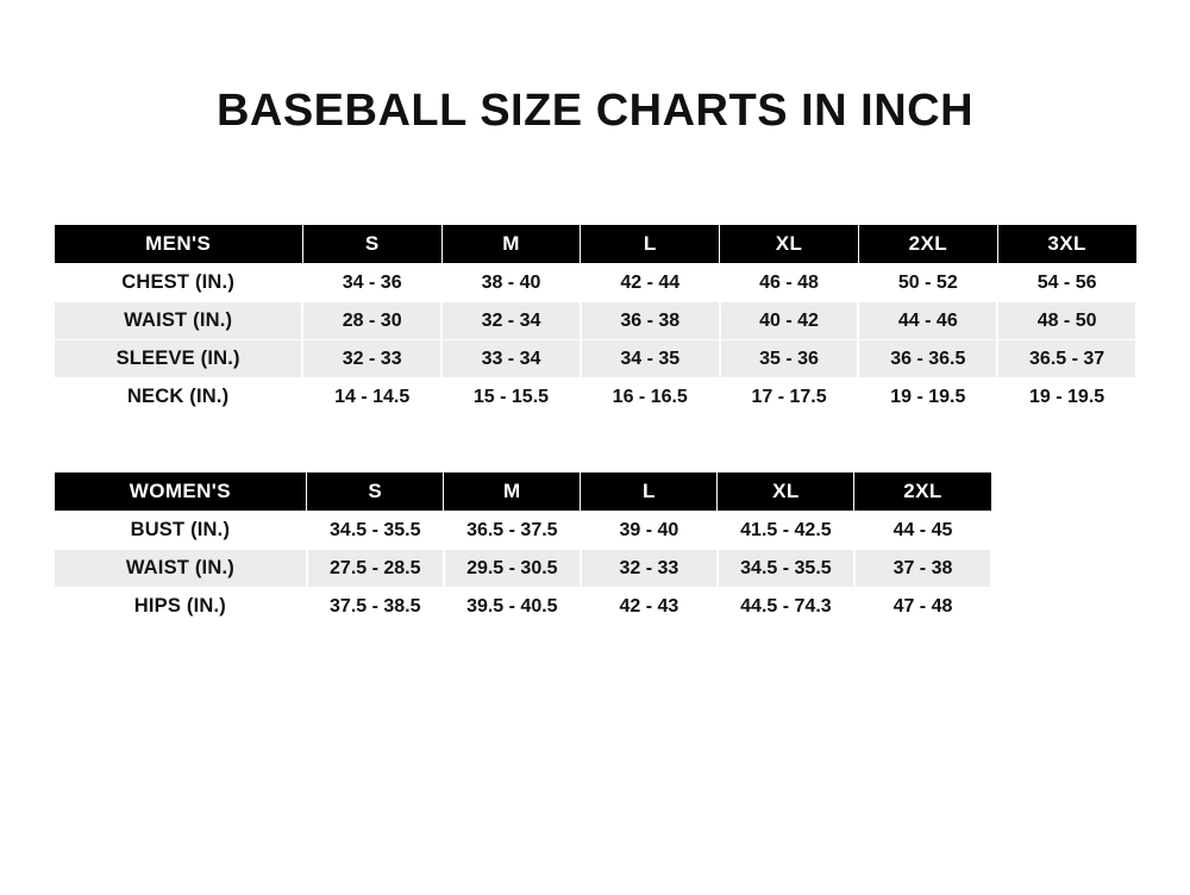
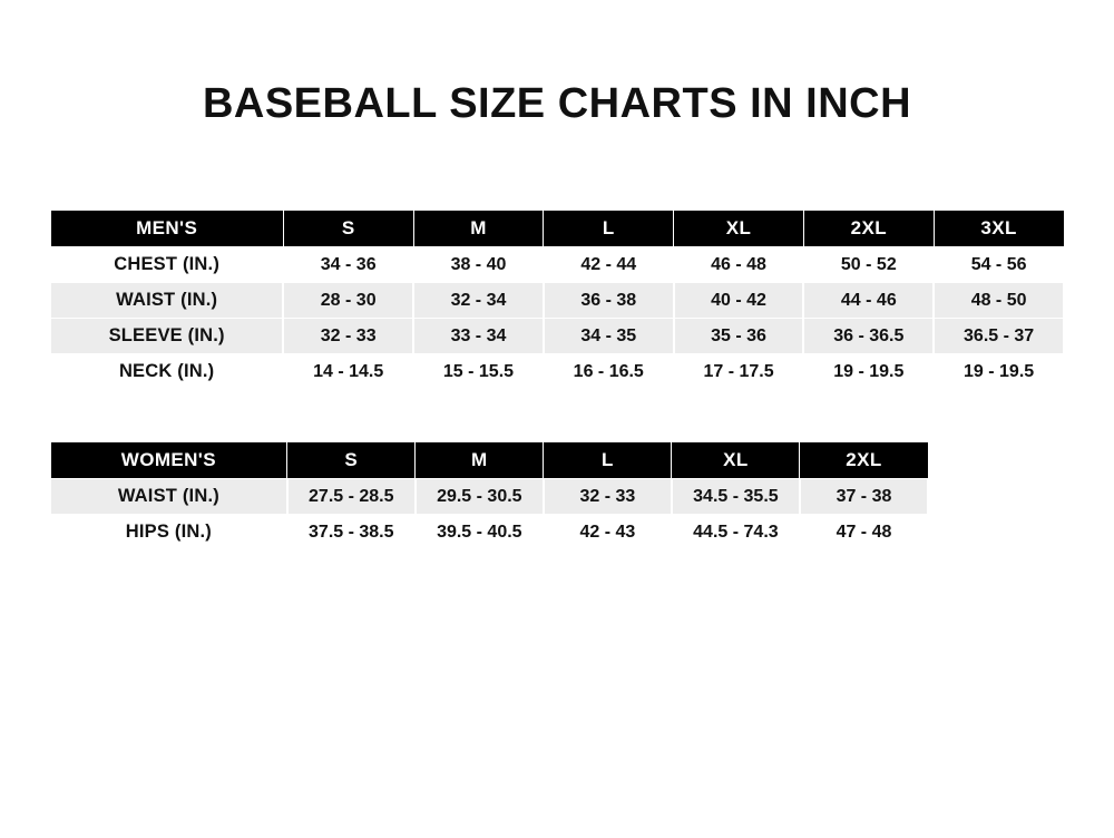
  BASEBALL SIZE CHARTS IN INCH
  MEN'S	S	M	L	XL	2XL	3XL
  CHEST (IN.)	34 - 36	38 - 40	42 - 44	46 - 48	50 - 52	54 - 56
  WAIST (IN.)	28 - 30	32 - 34	36 - 38	40 - 42	44 - 46	48 - 50
  SLEEVE (IN.)	32 - 33	33 - 34	34 - 35	35 - 36	36 - 36.5	36.5 - 37
  NECK (IN.)	14 - 14.5	15 - 15.5	16 - 16.5	17 - 17.5	19 - 19.5	19 - 19.5
  WOMEN'S	S	M	L	XL	2XL
- BUST (IN.)	34.5 - 35.5	36.5 - 37.5	39 - 40	41.5 - 42.5	44 - 45
  WAIST (IN.)	27.5 - 28.5	29.5 - 30.5	32 - 33	34.5 - 35.5	37 - 38
  HIPS (IN.)	37.5 - 38.5	39.5 - 40.5	42 - 43	44.5 - 74.3	47 - 48
